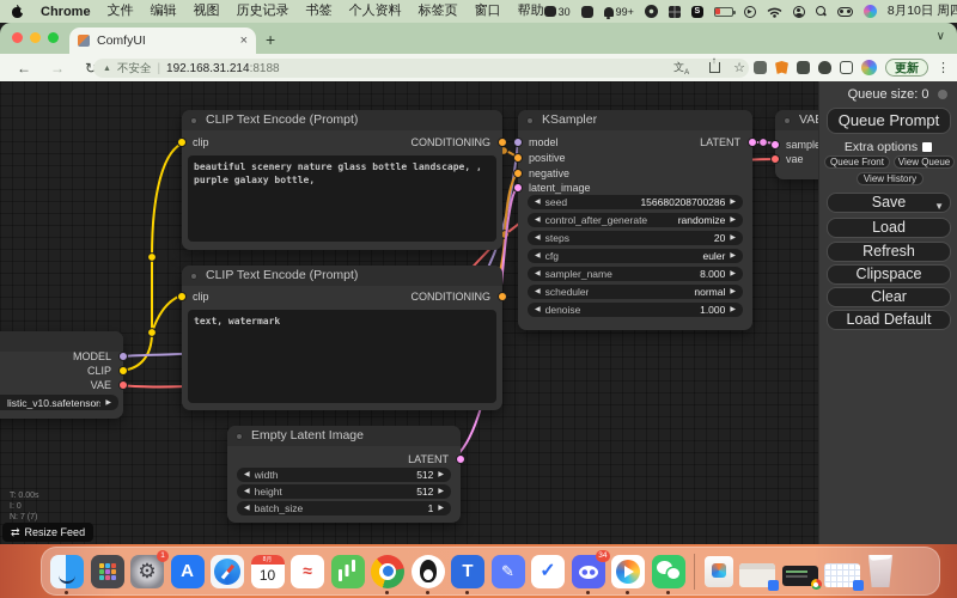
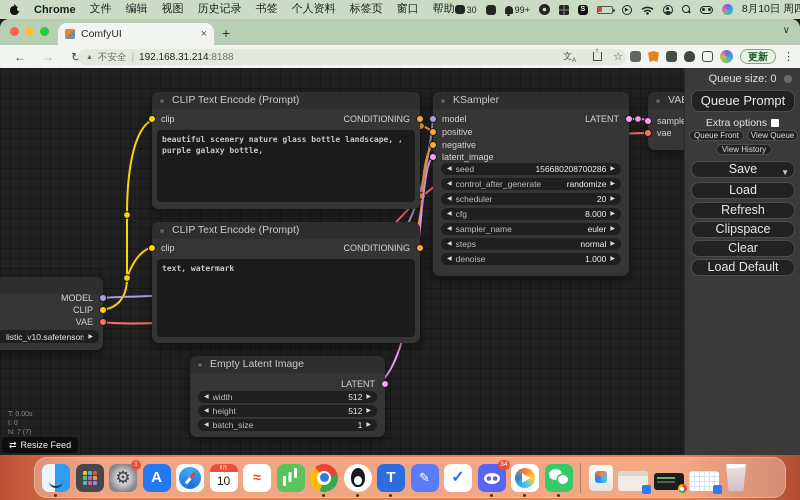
  Chrome
  文件
  编辑
  视图
  历史记录
  书签
  个人资料
  标签页
  窗口
  帮助
  30
  99+
  ComfyUI
  ×
  +
  ∨
  ←
  →
  ↻
  不安全
  |
  192.168.31.214:8188
  ☆
  更新
  ⋮
  MODEL
  CLIP
  VAE
  listic_v10.safetensor
  CLIP Text Encode (Prompt)
  clip
  CONDITIONING
  beautiful scenery nature glass bottle landscape, ,
  purple galaxy bottle,
  CLIP Text Encode (Prompt)
  clip
  CONDITIONING
  text, watermark
  KSampler
  model
  positive
  negative
  latent_image
  LATENT
  seed
  156680208700286
  control_after_generate
  randomize
- steps
+ scheduler
  20
  cfg
- euler
+ 8.000
  sampler_name
- 8.000
+ euler
- scheduler
+ steps
  normal
  denoise
  1.000
  Empty Latent Image
  LATENT
  width
  512
  height
  512
  batch_size
  1
  sampl
  vae
  ⇄
  Resize Feed
  Queue size: 0
  Queue Prompt
  Extra options
  Queue Front
  View Queue
  View History
  Save
  ▼
  Load
  Refresh
  Clipspace
  Clear
  Load Default
  ⚙
  A
  10
  ≈
  T
  ✎
  ✓
